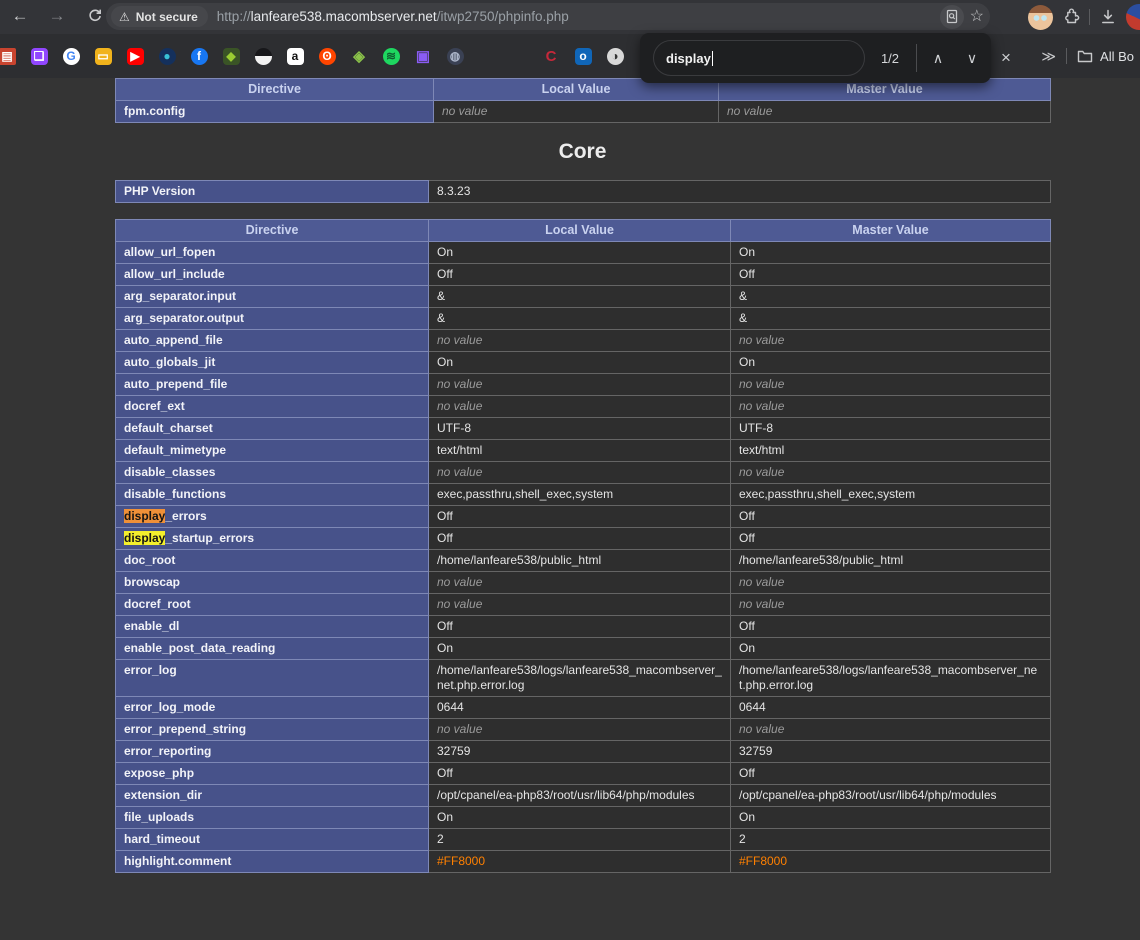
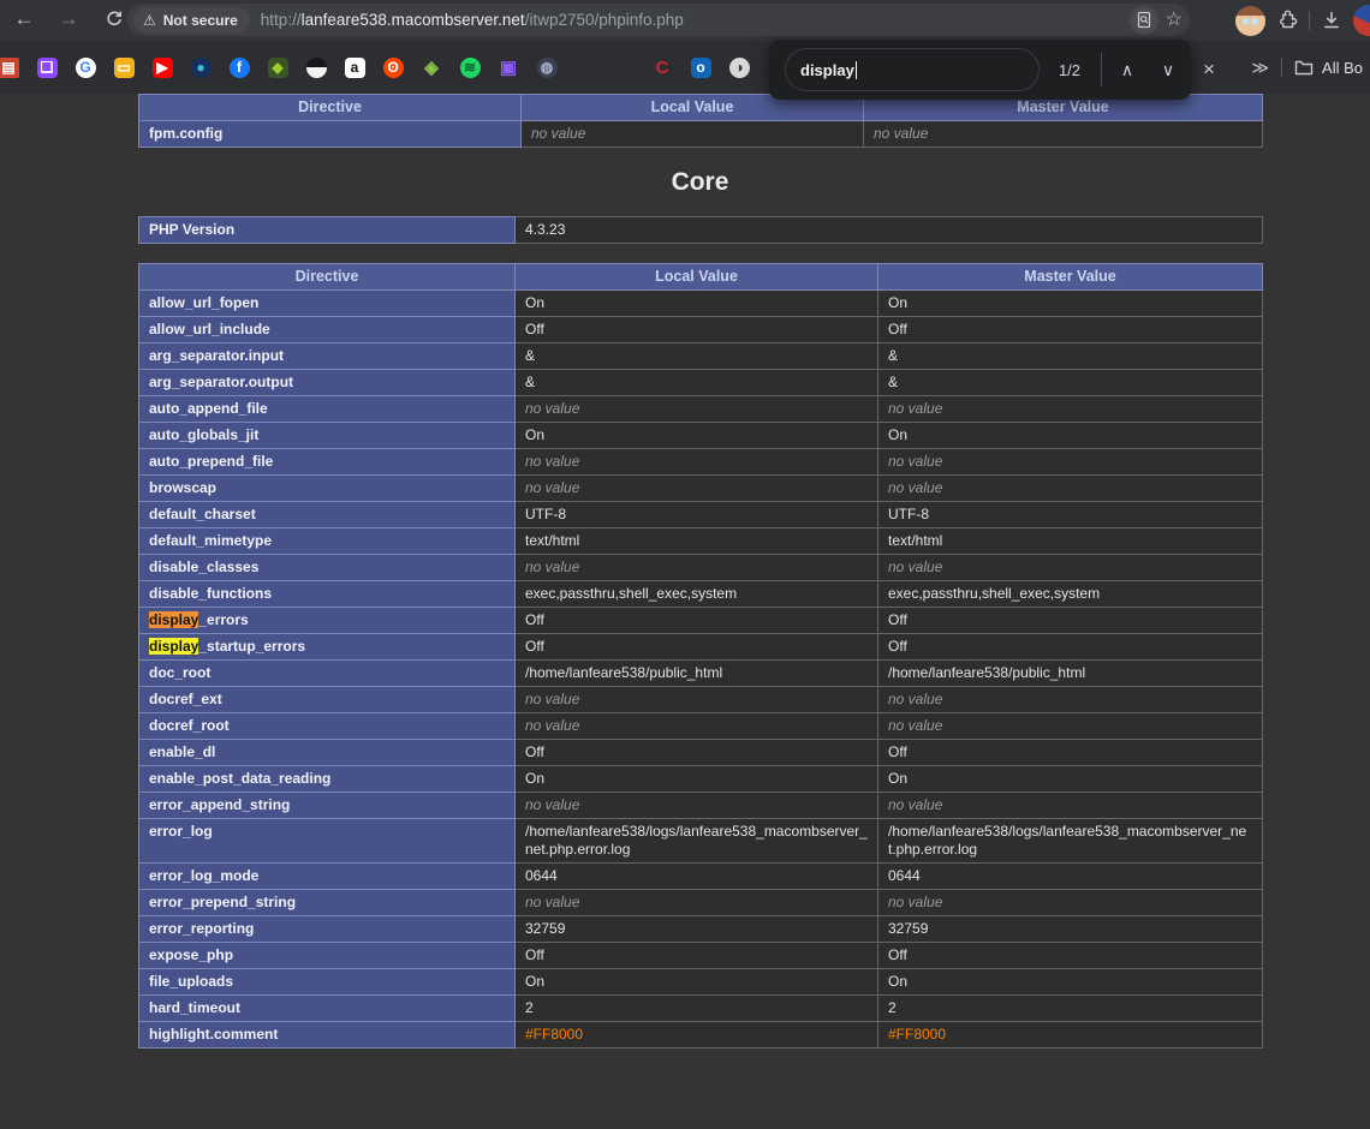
  ←
  →
  ⚠
  Not secure
  http://lanfeare538.macombserver.net/itwp2750/phpinfo.php
  ☆
  ▤
  ❑
  G
  ▭
  ▶
  ●
  f
  ◆
  a
  ʘ
  ◈
  ≋
  ▣
  ◍
  C
  o
  ◑
  ≫
  All Bo
  display
  1/2
  ∧
  ∨
  ×
  Directive	Local Value	Master Value
  fpm.config	no value	no value
  Core
- PHP Version	8.3.23
+ PHP Version	4.3.23
  Directive	Local Value	Master Value
  allow_url_fopen	On	On
  allow_url_include	Off	Off
  arg_separator.input	&	&
  arg_separator.output	&	&
  auto_append_file	no value	no value
  auto_globals_jit	On	On
  auto_prepend_file	no value	no value
- docref_ext	no value	no value
+ browscap	no value	no value
  default_charset	UTF-8	UTF-8
  default_mimetype	text/html	text/html
  disable_classes	no value	no value
  disable_functions	exec,passthru,shell_exec,system	exec,passthru,shell_exec,system
  display_errors	Off	Off
  display_startup_errors	Off	Off
  doc_root	/home/lanfeare538/public_html	/home/lanfeare538/public_html
- browscap	no value	no value
+ docref_ext	no value	no value
  docref_root	no value	no value
  enable_dl	Off	Off
  enable_post_data_reading	On	On
+ error_append_string	no value	no value
  error_log	/home/lanfeare538/logs/lanfeare538_macombserver_net.php.error.log	/home/lanfeare538/logs/lanfeare538_macombserver_net.php.error.log
  error_log_mode	0644	0644
  error_prepend_string	no value	no value
  error_reporting	32759	32759
  expose_php	Off	Off
- extension_dir	/opt/cpanel/ea-php83/root/usr/lib64/php/modules	/opt/cpanel/ea-php83/root/usr/lib64/php/modules
  file_uploads	On	On
  hard_timeout	2	2
  highlight.comment	#FF8000	#FF8000
